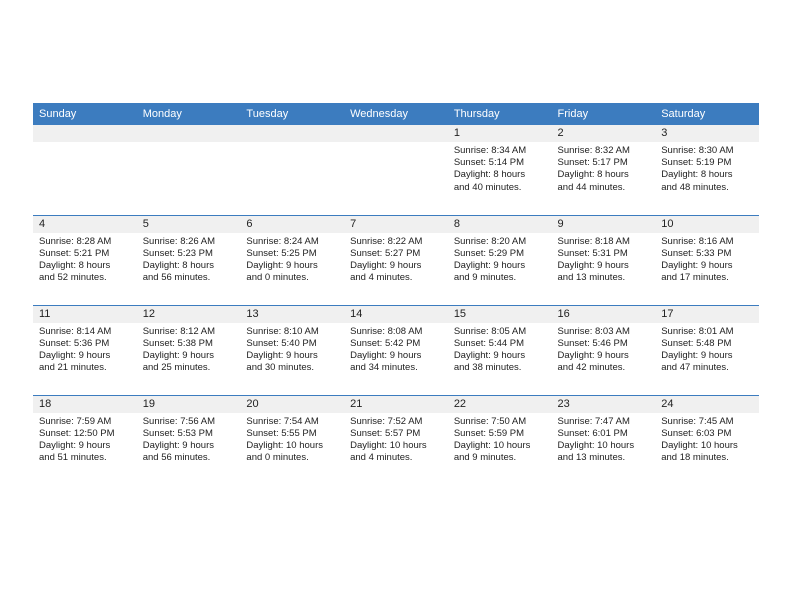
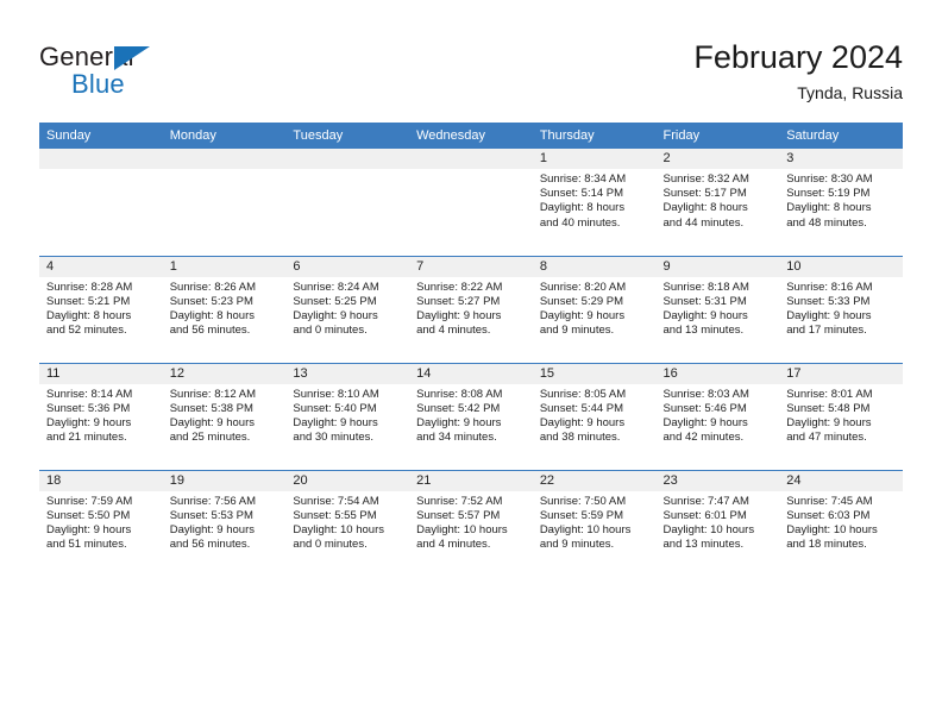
+ General
+ Blue
+ February 2024
+ Tynda, Russia
  Sunday	Monday	Tuesday	Wednesday	Thursday	Friday	Saturday
  				1Sunrise: 8:34 AMSunset: 5:14 PMDaylight: 8 hoursand 40 minutes.	2Sunrise: 8:32 AMSunset: 5:17 PMDaylight: 8 hoursand 44 minutes.	3Sunrise: 8:30 AMSunset: 5:19 PMDaylight: 8 hoursand 48 minutes.
- 4Sunrise: 8:28 AMSunset: 5:21 PMDaylight: 8 hoursand 52 minutes.	5Sunrise: 8:26 AMSunset: 5:23 PMDaylight: 8 hoursand 56 minutes.	6Sunrise: 8:24 AMSunset: 5:25 PMDaylight: 9 hoursand 0 minutes.	7Sunrise: 8:22 AMSunset: 5:27 PMDaylight: 9 hoursand 4 minutes.	8Sunrise: 8:20 AMSunset: 5:29 PMDaylight: 9 hoursand 9 minutes.	9Sunrise: 8:18 AMSunset: 5:31 PMDaylight: 9 hoursand 13 minutes.	10Sunrise: 8:16 AMSunset: 5:33 PMDaylight: 9 hoursand 17 minutes.
+ 4Sunrise: 8:28 AMSunset: 5:21 PMDaylight: 8 hoursand 52 minutes.	1Sunrise: 8:26 AMSunset: 5:23 PMDaylight: 8 hoursand 56 minutes.	6Sunrise: 8:24 AMSunset: 5:25 PMDaylight: 9 hoursand 0 minutes.	7Sunrise: 8:22 AMSunset: 5:27 PMDaylight: 9 hoursand 4 minutes.	8Sunrise: 8:20 AMSunset: 5:29 PMDaylight: 9 hoursand 9 minutes.	9Sunrise: 8:18 AMSunset: 5:31 PMDaylight: 9 hoursand 13 minutes.	10Sunrise: 8:16 AMSunset: 5:33 PMDaylight: 9 hoursand 17 minutes.
  11Sunrise: 8:14 AMSunset: 5:36 PMDaylight: 9 hoursand 21 minutes.	12Sunrise: 8:12 AMSunset: 5:38 PMDaylight: 9 hoursand 25 minutes.	13Sunrise: 8:10 AMSunset: 5:40 PMDaylight: 9 hoursand 30 minutes.	14Sunrise: 8:08 AMSunset: 5:42 PMDaylight: 9 hoursand 34 minutes.	15Sunrise: 8:05 AMSunset: 5:44 PMDaylight: 9 hoursand 38 minutes.	16Sunrise: 8:03 AMSunset: 5:46 PMDaylight: 9 hoursand 42 minutes.	17Sunrise: 8:01 AMSunset: 5:48 PMDaylight: 9 hoursand 47 minutes.
- 18Sunrise: 7:59 AMSunset: 12:50 PMDaylight: 9 hoursand 51 minutes.	19Sunrise: 7:56 AMSunset: 5:53 PMDaylight: 9 hoursand 56 minutes.	20Sunrise: 7:54 AMSunset: 5:55 PMDaylight: 10 hoursand 0 minutes.	21Sunrise: 7:52 AMSunset: 5:57 PMDaylight: 10 hoursand 4 minutes.	22Sunrise: 7:50 AMSunset: 5:59 PMDaylight: 10 hoursand 9 minutes.	23Sunrise: 7:47 AMSunset: 6:01 PMDaylight: 10 hoursand 13 minutes.	24Sunrise: 7:45 AMSunset: 6:03 PMDaylight: 10 hoursand 18 minutes.
+ 18Sunrise: 7:59 AMSunset: 5:50 PMDaylight: 9 hoursand 51 minutes.	19Sunrise: 7:56 AMSunset: 5:53 PMDaylight: 9 hoursand 56 minutes.	20Sunrise: 7:54 AMSunset: 5:55 PMDaylight: 10 hoursand 0 minutes.	21Sunrise: 7:52 AMSunset: 5:57 PMDaylight: 10 hoursand 4 minutes.	22Sunrise: 7:50 AMSunset: 5:59 PMDaylight: 10 hoursand 9 minutes.	23Sunrise: 7:47 AMSunset: 6:01 PMDaylight: 10 hoursand 13 minutes.	24Sunrise: 7:45 AMSunset: 6:03 PMDaylight: 10 hoursand 18 minutes.
